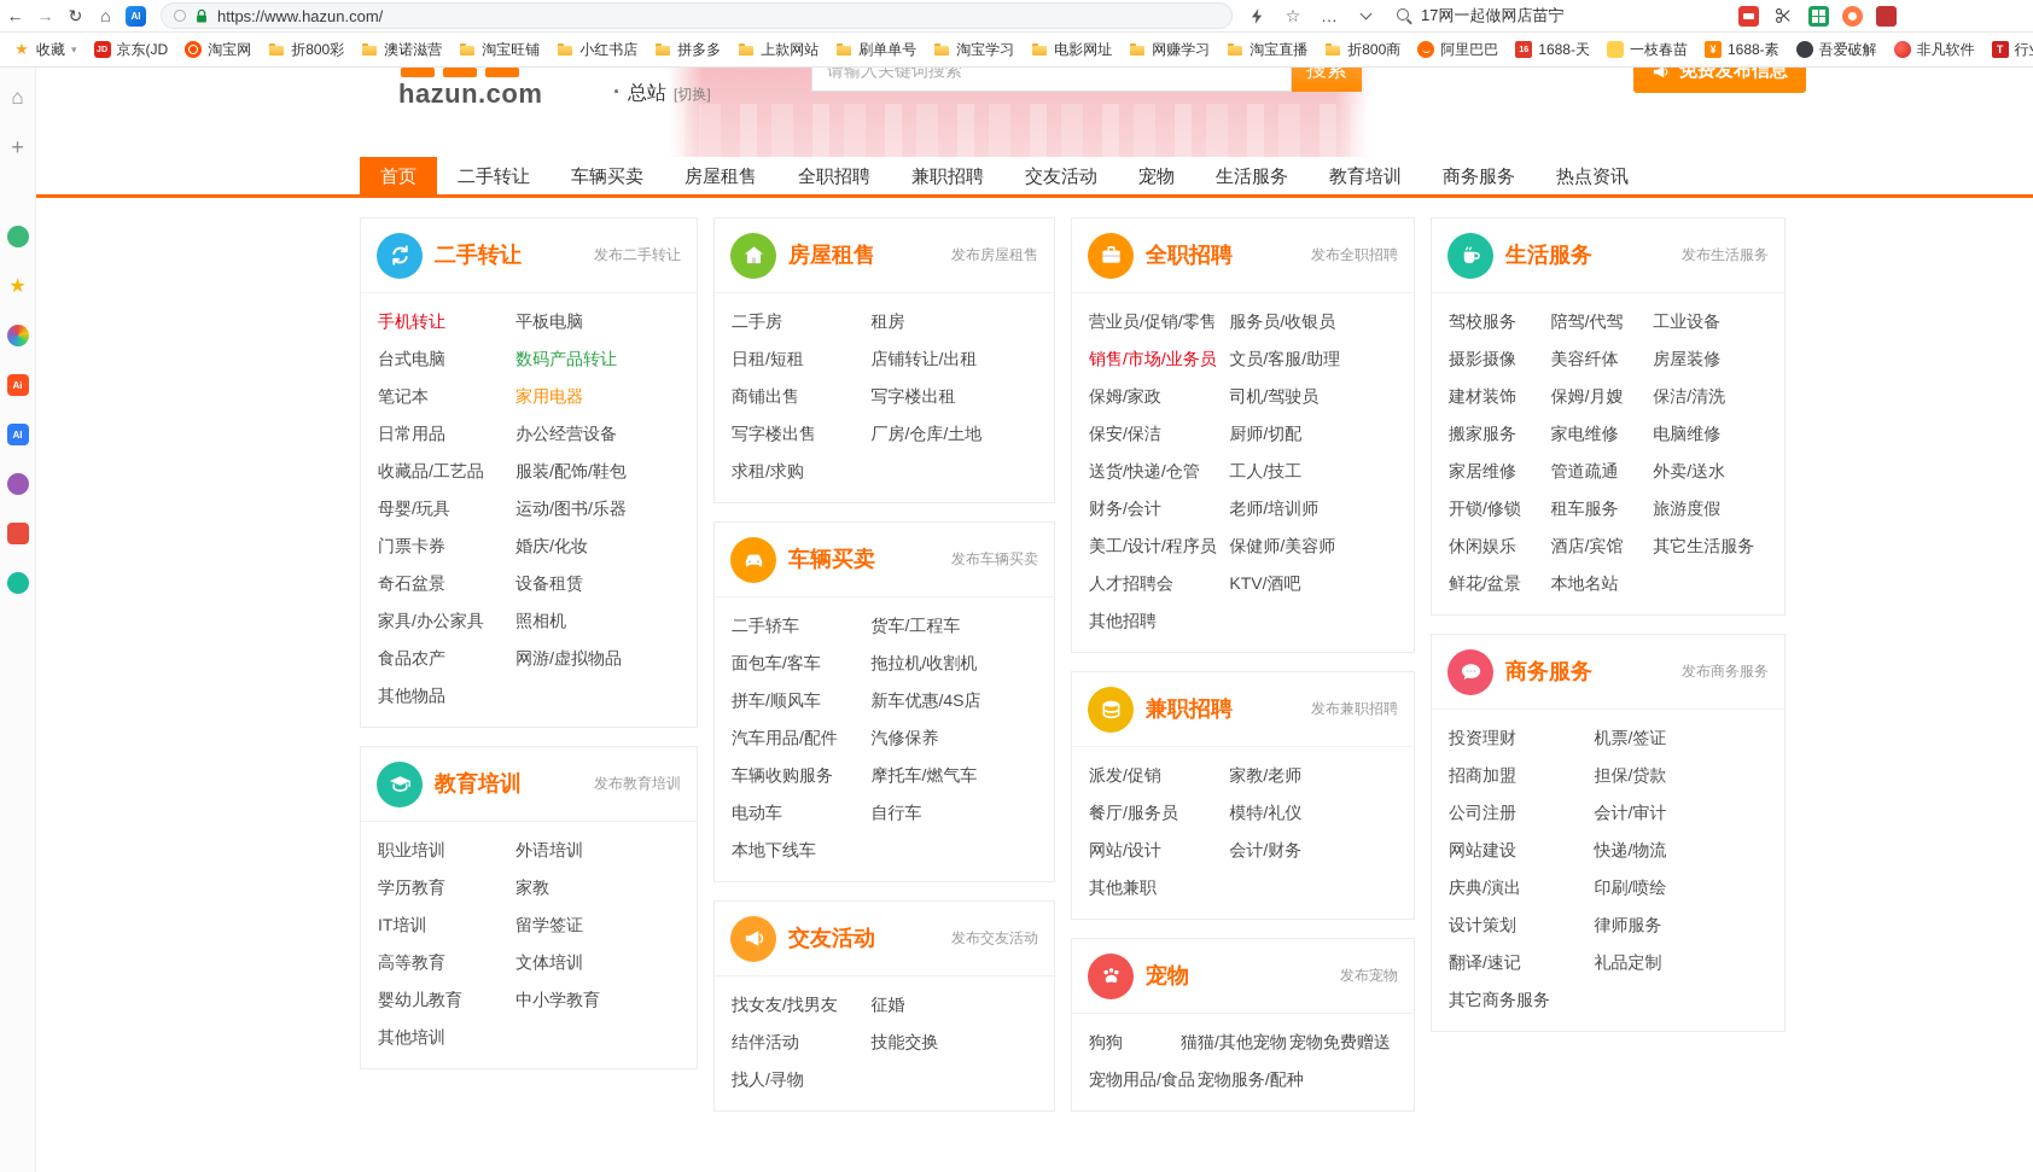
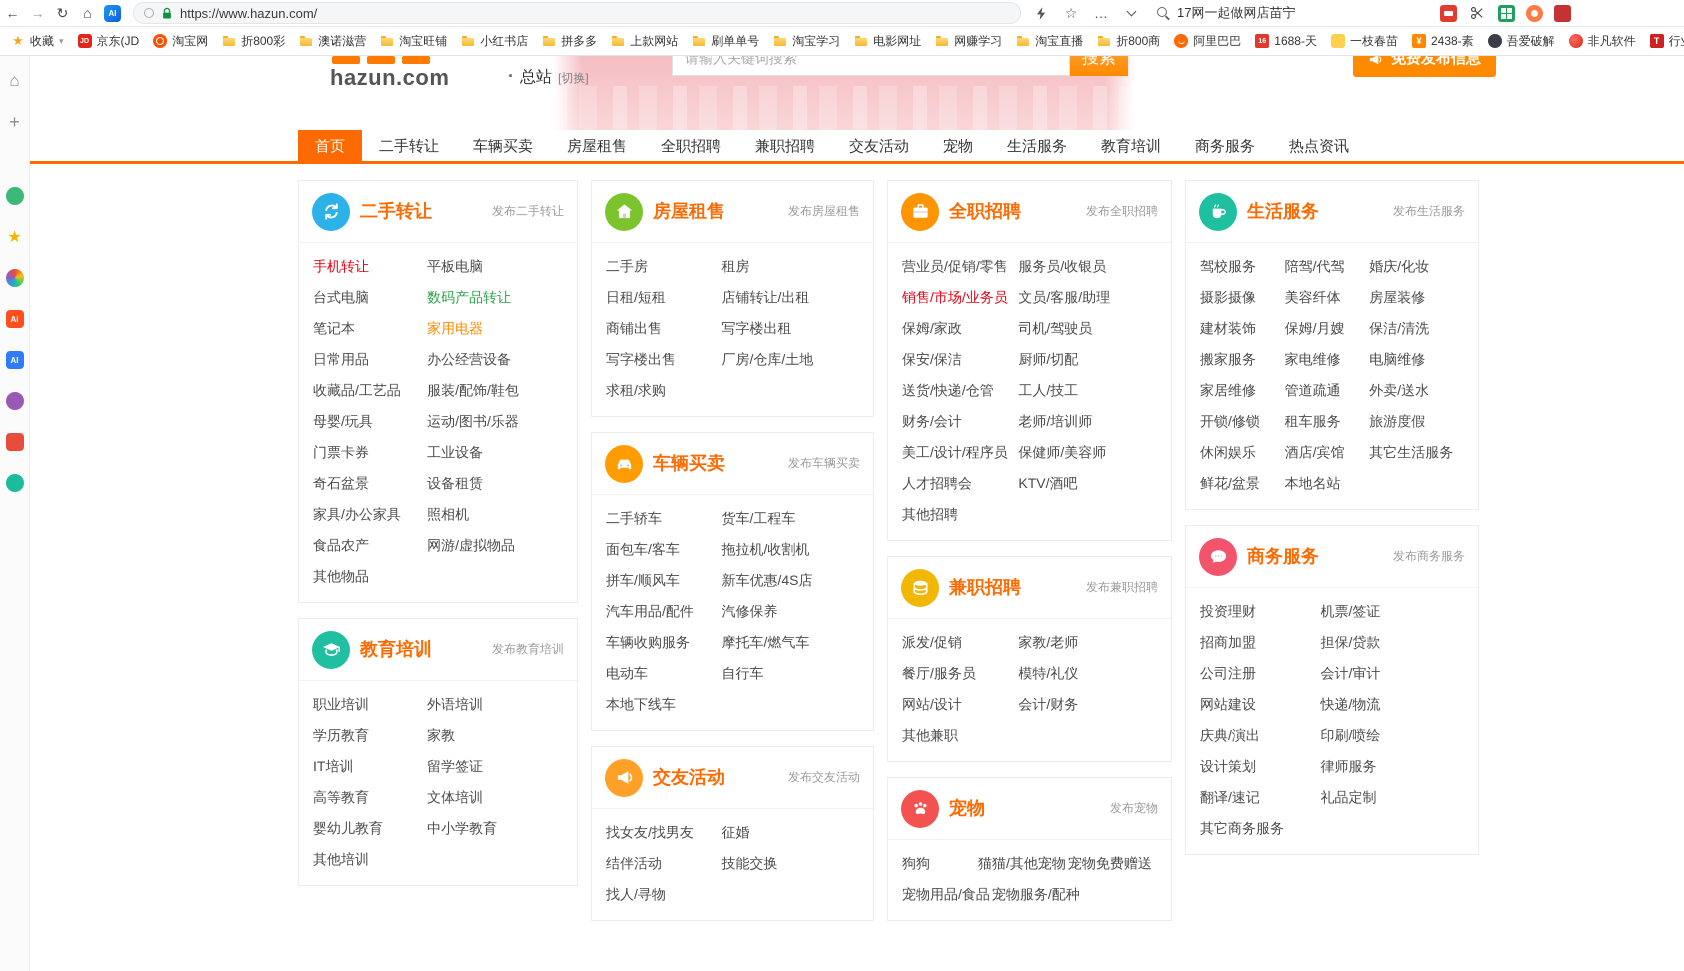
  ←
  →
  ↻
  ⌂
  AI
  https://www.hazun.com/
  ☆
  …
  17网一起做网店苗宁
  收藏
  ▾
  京东(JD
  淘宝网
  折800彩
  澳诺滋营
  淘宝旺铺
  小红书店
  拼多多
  上款网站
  刷单单号
  淘宝学习
  电影网址
  网赚学习
  淘宝直播
  折800商
  阿里巴巴
  1688-天
  一枝春苗
- 1688-素
+ 2438-素
  吾爱破解
  非凡软件
  hazun.com
  总站
  [切换]
  请输入关键词搜索
  搜索
  免费发布信息
  首页
  二手转让
  车辆买卖
  房屋租售
  全职招聘
  兼职招聘
  交友活动
  宠物
  生活服务
  教育培训
  商务服务
  热点资讯
  二手转让
  发布二手转让
  手机转让
  平板电脑
  台式电脑
  数码产品转让
  笔记本
  家用电器
  日常用品
  办公经营设备
  收藏品/工艺品
  服装/配饰/鞋包
  母婴/玩具
  运动/图书/乐器
  门票卡券
- 婚庆/化妆
+ 工业设备
  奇石盆景
  设备租赁
  家具/办公家具
  照相机
  食品农产
  网游/虚拟物品
  其他物品
  教育培训
  发布教育培训
  职业培训
  外语培训
  学历教育
  家教
  IT培训
  留学签证
  高等教育
  文体培训
  婴幼儿教育
  中小学教育
  其他培训
  房屋租售
  发布房屋租售
  二手房
  租房
  日租/短租
  店铺转让/出租
  商铺出售
  写字楼出租
  写字楼出售
  厂房/仓库/土地
  求租/求购
  车辆买卖
  发布车辆买卖
  二手轿车
  货车/工程车
  面包车/客车
  拖拉机/收割机
  拼车/顺风车
  新车优惠/4S店
  汽车用品/配件
  汽修保养
  车辆收购服务
  摩托车/燃气车
  电动车
  自行车
  本地下线车
  交友活动
  发布交友活动
  找女友/找男友
  征婚
  结伴活动
  技能交换
  找人/寻物
  全职招聘
  发布全职招聘
  营业员/促销/零售
  服务员/收银员
  销售/市场/业务员
  文员/客服/助理
  保姆/家政
  司机/驾驶员
  保安/保洁
  厨师/切配
  送货/快递/仓管
  工人/技工
  财务/会计
  老师/培训师
  美工/设计/程序员
  保健师/美容师
  人才招聘会
  KTV/酒吧
  其他招聘
  兼职招聘
  发布兼职招聘
  派发/促销
  家教/老师
  餐厅/服务员
  模特/礼仪
  网站/设计
  会计/财务
  其他兼职
  宠物
  发布宠物
  狗狗
  猫猫/其他宠物
  宠物免费赠送
  宠物用品/食品
  宠物服务/配种
  生活服务
  发布生活服务
  驾校服务
  陪驾/代驾
- 工业设备
+ 婚庆/化妆
  摄影摄像
  美容纤体
  房屋装修
  建材装饰
  保姆/月嫂
  保洁/清洗
  搬家服务
  家电维修
  电脑维修
  家居维修
  管道疏通
  外卖/送水
  开锁/修锁
  租车服务
  旅游度假
  休闲娱乐
  酒店/宾馆
  其它生活服务
  鲜花/盆景
  本地名站
  商务服务
  发布商务服务
  投资理财
  机票/签证
  招商加盟
  担保/贷款
  公司注册
  会计/审计
  网站建设
  快递/物流
  庆典/演出
  印刷/喷绘
  设计策划
  律师服务
  翻译/速记
  礼品定制
  其它商务服务
